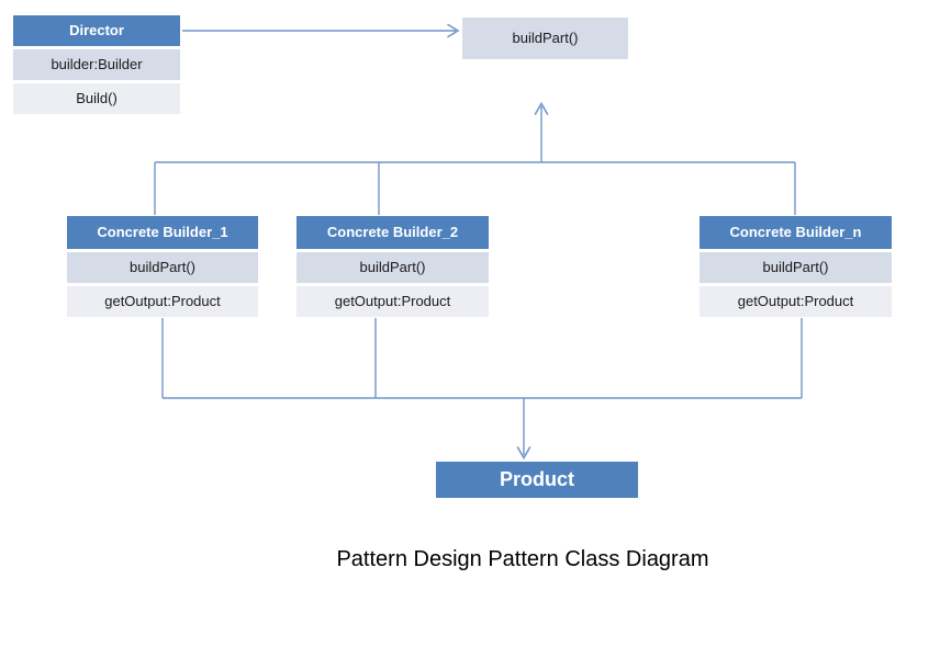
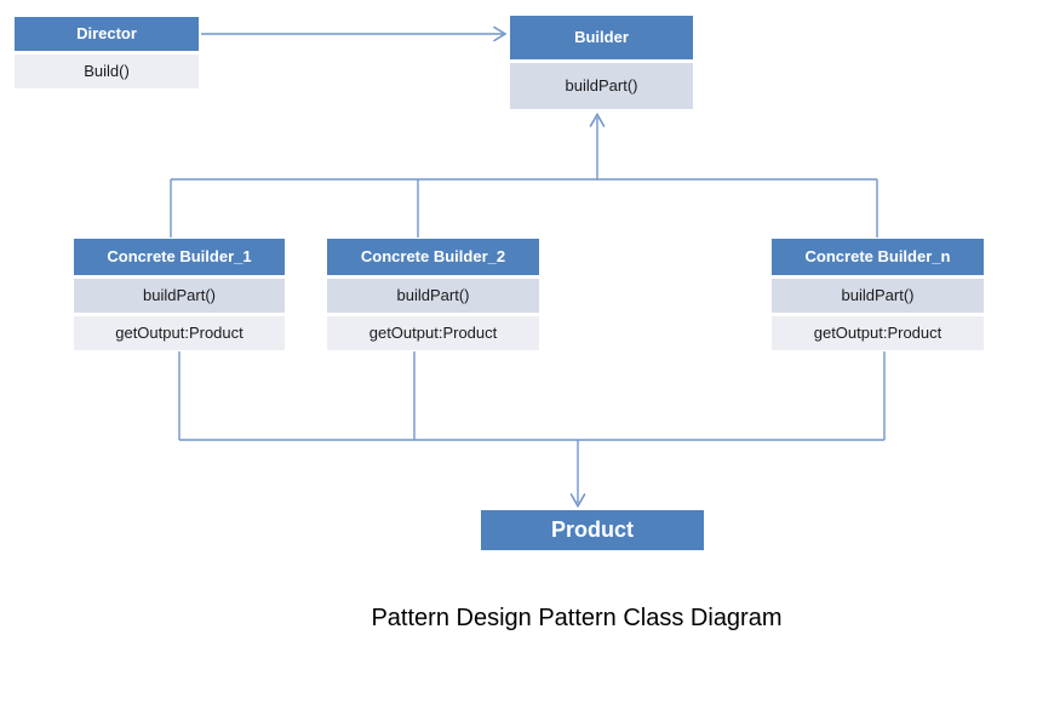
  Director
- builder:Builder
  Build()
+ Builder
  buildPart()
  Concrete Builder_1
  buildPart()
  getOutput:Product
  Concrete Builder_2
  buildPart()
  getOutput:Product
  Concrete Builder_n
  buildPart()
  getOutput:Product
  Product
  Pattern Design Pattern Class Diagram
